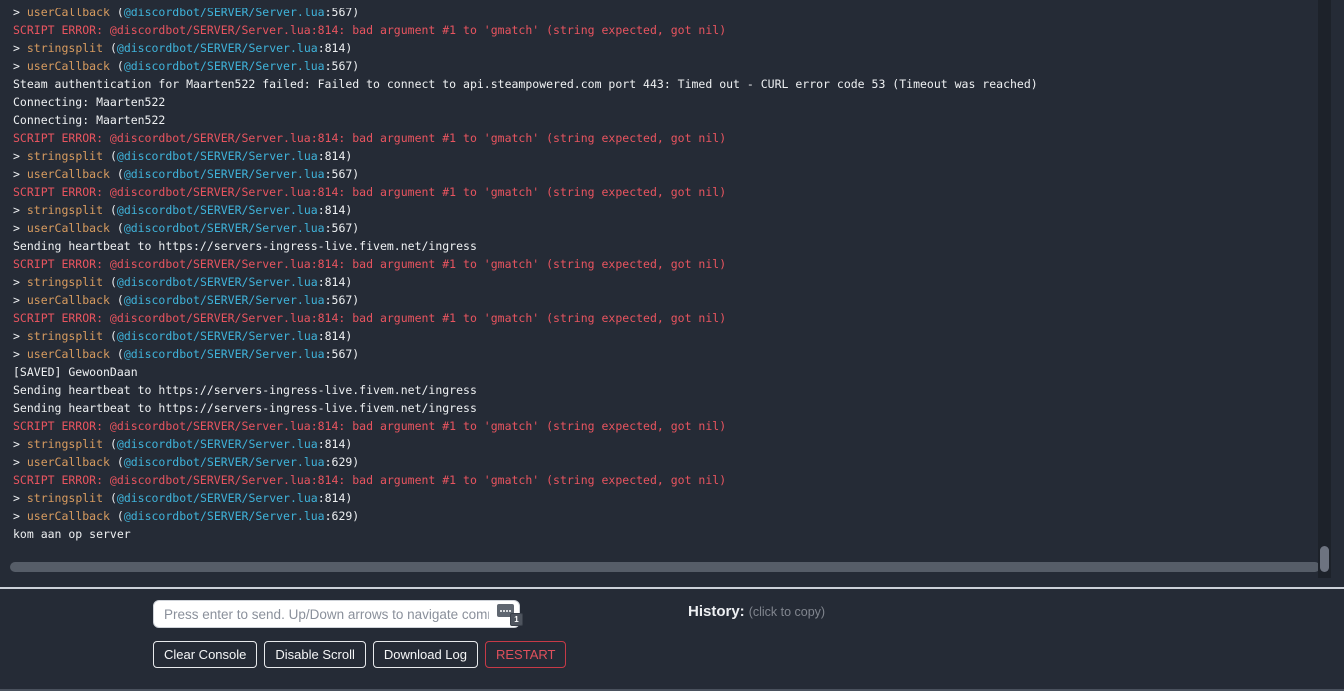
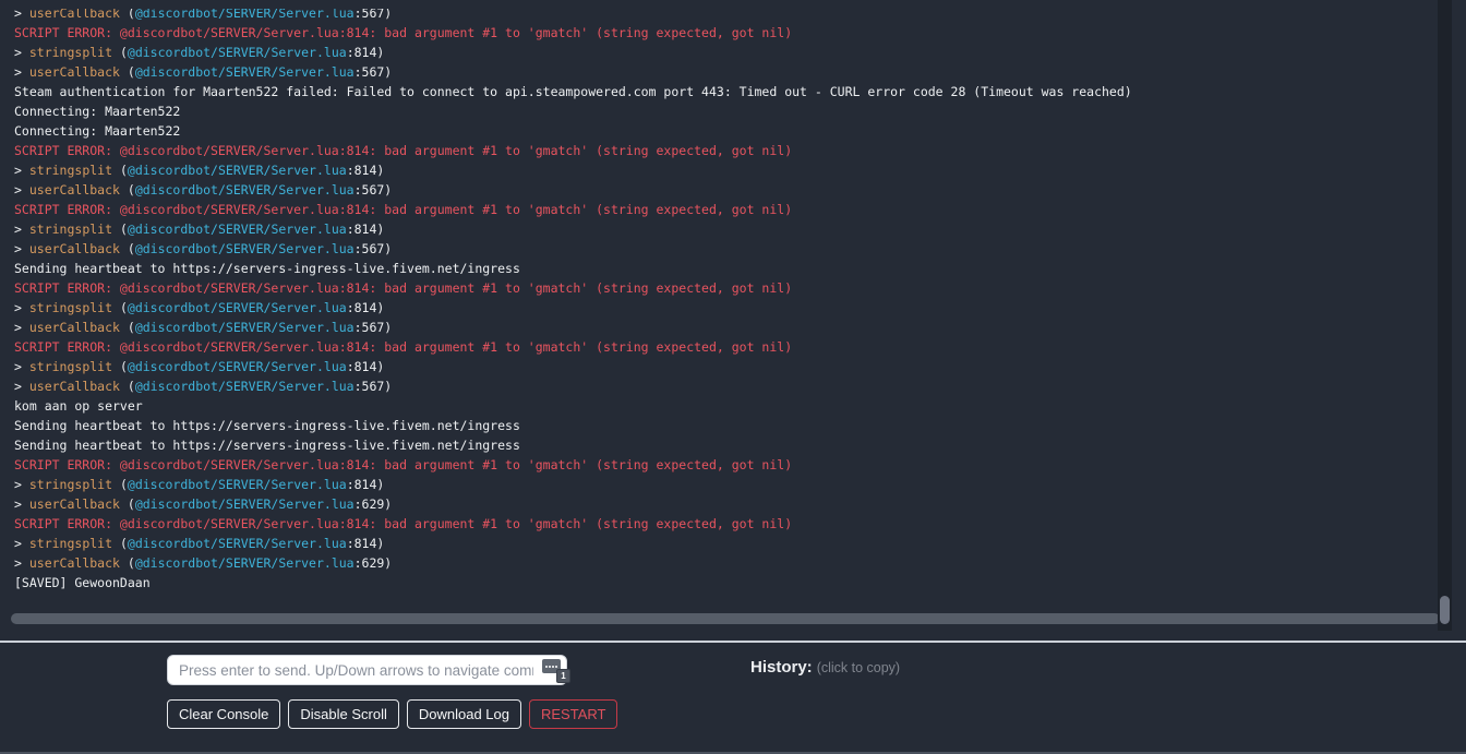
  > userCallback (@discordbot/SERVER/Server.lua:567)
  SCRIPT ERROR: @discordbot/SERVER/Server.lua:814: bad argument #1 to 'gmatch' (string expected, got nil)
  > stringsplit (@discordbot/SERVER/Server.lua:814)
  > userCallback (@discordbot/SERVER/Server.lua:567)
- Steam authentication for Maarten522 failed: Failed to connect to api.steampowered.com port 443: Timed out - CURL error code 53 (Timeout was reached)
+ Steam authentication for Maarten522 failed: Failed to connect to api.steampowered.com port 443: Timed out - CURL error code 28 (Timeout was reached)
  Connecting: Maarten522
  Connecting: Maarten522
  SCRIPT ERROR: @discordbot/SERVER/Server.lua:814: bad argument #1 to 'gmatch' (string expected, got nil)
  > stringsplit (@discordbot/SERVER/Server.lua:814)
  > userCallback (@discordbot/SERVER/Server.lua:567)
  SCRIPT ERROR: @discordbot/SERVER/Server.lua:814: bad argument #1 to 'gmatch' (string expected, got nil)
  > stringsplit (@discordbot/SERVER/Server.lua:814)
  > userCallback (@discordbot/SERVER/Server.lua:567)
  Sending heartbeat to https://servers-ingress-live.fivem.net/ingress
  SCRIPT ERROR: @discordbot/SERVER/Server.lua:814: bad argument #1 to 'gmatch' (string expected, got nil)
  > stringsplit (@discordbot/SERVER/Server.lua:814)
  > userCallback (@discordbot/SERVER/Server.lua:567)
  SCRIPT ERROR: @discordbot/SERVER/Server.lua:814: bad argument #1 to 'gmatch' (string expected, got nil)
  > stringsplit (@discordbot/SERVER/Server.lua:814)
  > userCallback (@discordbot/SERVER/Server.lua:567)
- [SAVED] GewoonDaan
+ kom aan op server
  Sending heartbeat to https://servers-ingress-live.fivem.net/ingress
  Sending heartbeat to https://servers-ingress-live.fivem.net/ingress
  SCRIPT ERROR: @discordbot/SERVER/Server.lua:814: bad argument #1 to 'gmatch' (string expected, got nil)
  > stringsplit (@discordbot/SERVER/Server.lua:814)
  > userCallback (@discordbot/SERVER/Server.lua:629)
  SCRIPT ERROR: @discordbot/SERVER/Server.lua:814: bad argument #1 to 'gmatch' (string expected, got nil)
  > stringsplit (@discordbot/SERVER/Server.lua:814)
  > userCallback (@discordbot/SERVER/Server.lua:629)
- kom aan op server
+ [SAVED] GewoonDaan
  Press enter to send. Up/Down arrows to navigate com
  1
  History: (click to copy)
  Clear Console
  Disable Scroll
  Download Log
  RESTART
